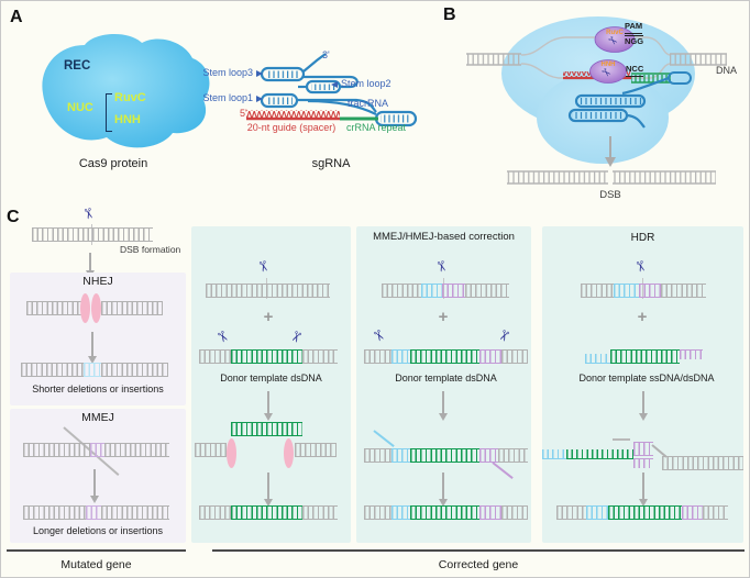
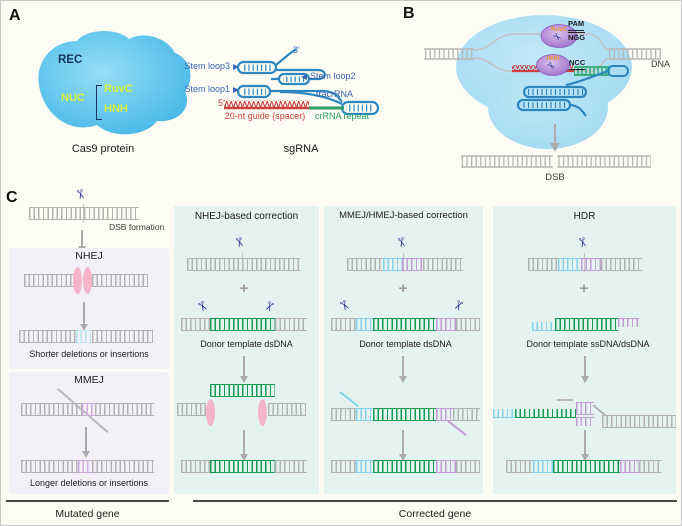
  A
  REC
  NUC
  RuvC
  HNH
  Cas9 protein
  3'
  Stem loop3
  Stem loop2
  Stem loop1
  tracrRNA
  5'
  20-nt guide (spacer)
  crRNA repeat
  sgRNA
  B
  PAM
  NGG
  NCC
  DNA
  DSB
  C
  DSB formation
  NHEJ
  Shorter deletions or insertions
  MMEJ
  Longer deletions or insertions
+ NHEJ-based correction
  +
  Donor template dsDNA
  MMEJ/HMEJ-based correction
  +
  Donor template dsDNA
  HDR
  +
  Donor template ssDNA/dsDNA
  Mutated gene
  Corrected gene
